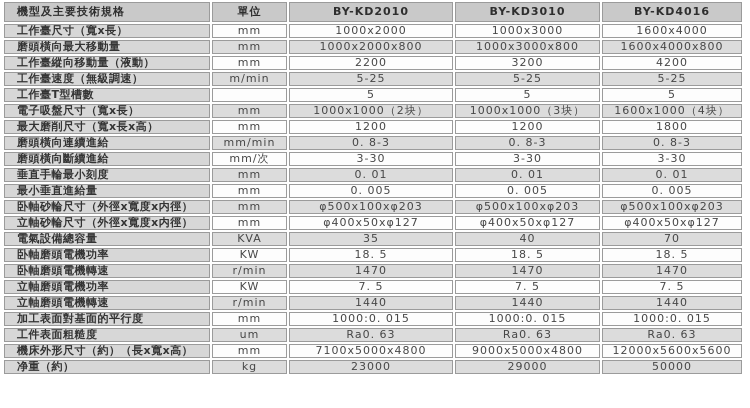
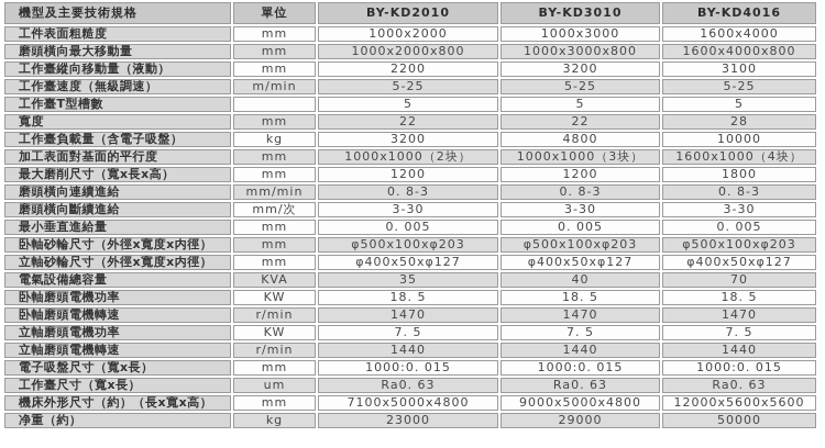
  機型及主要技術規格	單位	BY-KD2010	BY-KD3010	BY-KD4016
- 工作臺尺寸（寬x長）	mm	1000x2000	1000x3000	1600x4000
+ 工件表面粗糙度	mm	1000x2000	1000x3000	1600x4000
  磨頭橫向最大移動量	mm	1000x2000x800	1000x3000x800	1600x4000x800
- 工作臺縱向移動量（液動）	mm	2200	3200	4200
+ 工作臺縱向移動量（液動）	mm	2200	3200	3100
  工作臺速度（無級調速）	m/min	5-25	5-25	5-25
  工作臺T型槽數		5	5	5
+ 寬度	mm	22	22	28
+ 工作臺負載量（含電子吸盤）	kg	3200	4800	10000
- 電子吸盤尺寸（寬x長）	mm	1000x1000（2块）	1000x1000（3块）	1600x1000（4块）
+ 加工表面對基面的平行度	mm	1000x1000（2块）	1000x1000（3块）	1600x1000（4块）
  最大磨削尺寸（寬x長x高）	mm	1200	1200	1800
  磨頭橫向連續進給	mm/min	0. 8-3	0. 8-3	0. 8-3
  磨頭橫向斷續進給	mm/次	3-30	3-30	3-30
- 垂直手輪最小刻度	mm	0. 01	0. 01	0. 01
  最小垂直進給量	mm	0. 005	0. 005	0. 005
  卧軸砂輪尺寸（外徑x寬度x内徑）	mm	φ500x100xφ203	φ500x100xφ203	φ500x100xφ203
  立軸砂輪尺寸（外徑x寬度x内徑）	mm	φ400x50xφ127	φ400x50xφ127	φ400x50xφ127
  電氣設備總容量	KVA	35	40	70
  卧軸磨頭電機功率	KW	18. 5	18. 5	18. 5
  卧軸磨頭電機轉速	r/min	1470	1470	1470
  立軸磨頭電機功率	KW	7. 5	7. 5	7. 5
  立軸磨頭電機轉速	r/min	1440	1440	1440
- 加工表面對基面的平行度	mm	1000:0. 015	1000:0. 015	1000:0. 015
+ 電子吸盤尺寸（寬x長）	mm	1000:0. 015	1000:0. 015	1000:0. 015
- 工件表面粗糙度	um	Ra0. 63	Ra0. 63	Ra0. 63
+ 工作臺尺寸（寬x長）	um	Ra0. 63	Ra0. 63	Ra0. 63
  機床外形尺寸（約）（長x寬x高）	mm	7100x5000x4800	9000x5000x4800	12000x5600x5600
  净重（約）	kg	23000	29000	50000
